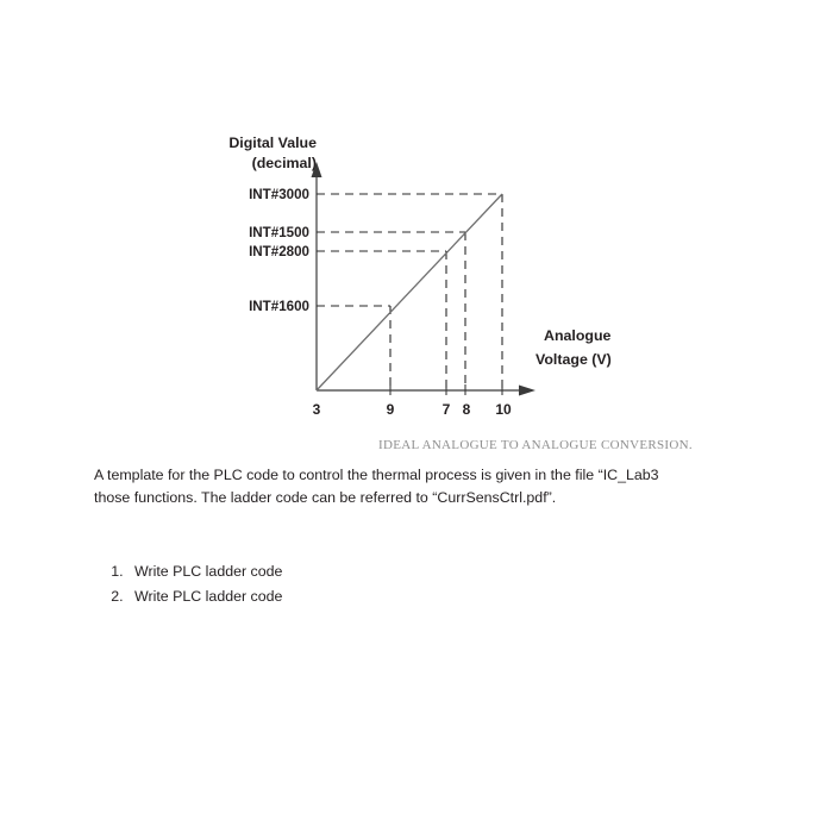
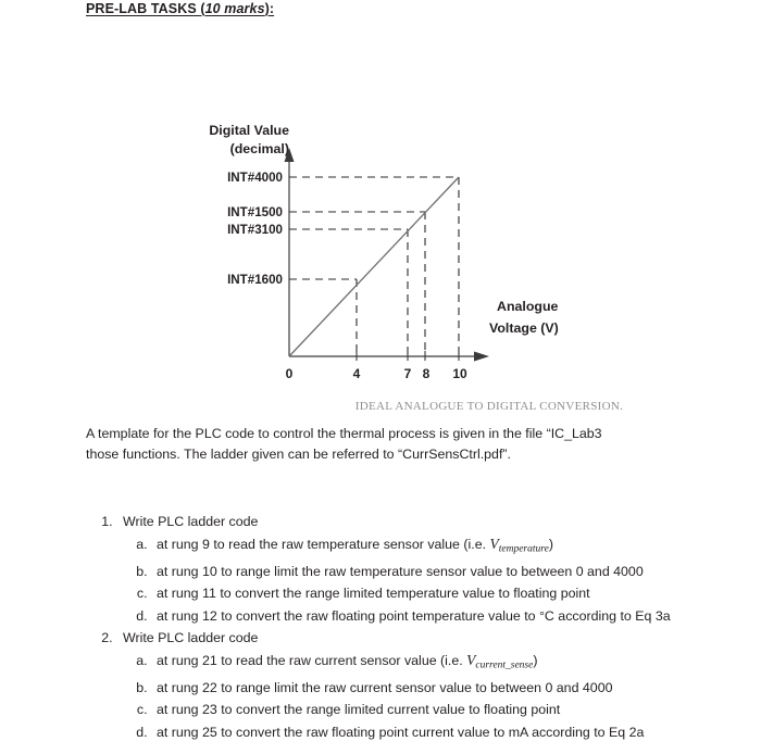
+ PRE-LAB TASKS (10 marks):
  Digital Value
  (decimal)
- INT#3000
+ INT#4000
  INT#1500
- INT#2800
+ INT#3100
  INT#1600
- 3
+ 0
- 9
+ 4
  7
  8
  10
  Analogue
  Voltage (V)
- IDEAL ANALOGUE TO ANALOGUE CONVERSION.
+ IDEAL ANALOGUE TO DIGITAL CONVERSION.
  A template for the PLC code to control the thermal process is given in the file “IC_Lab3
- those functions. The ladder code can be referred to “CurrSensCtrl.pdf”.
+ those functions. The ladder given can be referred to “CurrSensCtrl.pdf”.
  Write PLC ladder code
+ at rung 9 to read the raw temperature sensor value (i.e. Vtemperature)
+ at rung 10 to range limit the raw temperature sensor value to between 0 and 4000
+ at rung 11 to convert the range limited temperature value to floating point
+ at rung 12 to convert the raw floating point temperature value to °C according to Eq 3a
  Write PLC ladder code
+ at rung 21 to read the raw current sensor value (i.e. Vcurrent_sense)
+ at rung 22 to range limit the raw current sensor value to between 0 and 4000
+ at rung 23 to convert the range limited current value to floating point
+ at rung 25 to convert the raw floating point current value to mA according to Eq 2a
